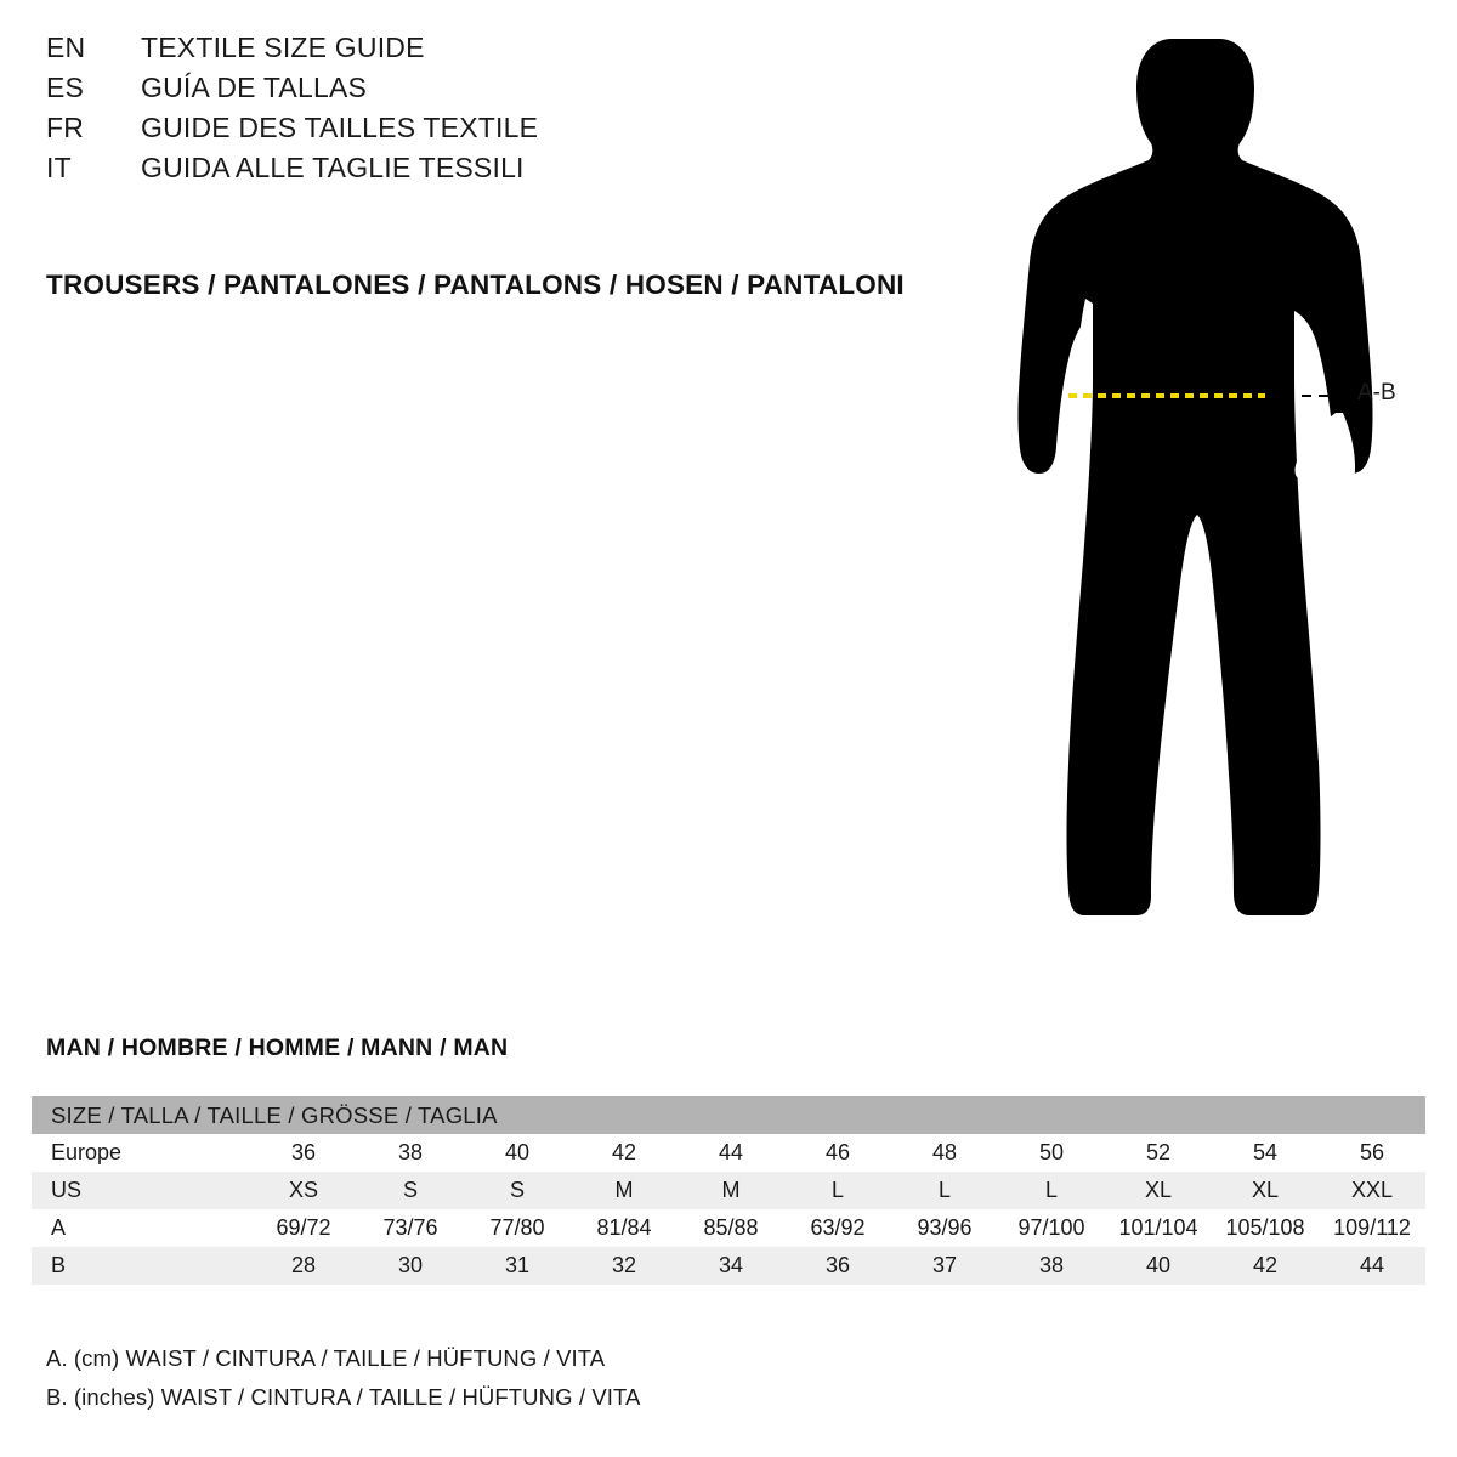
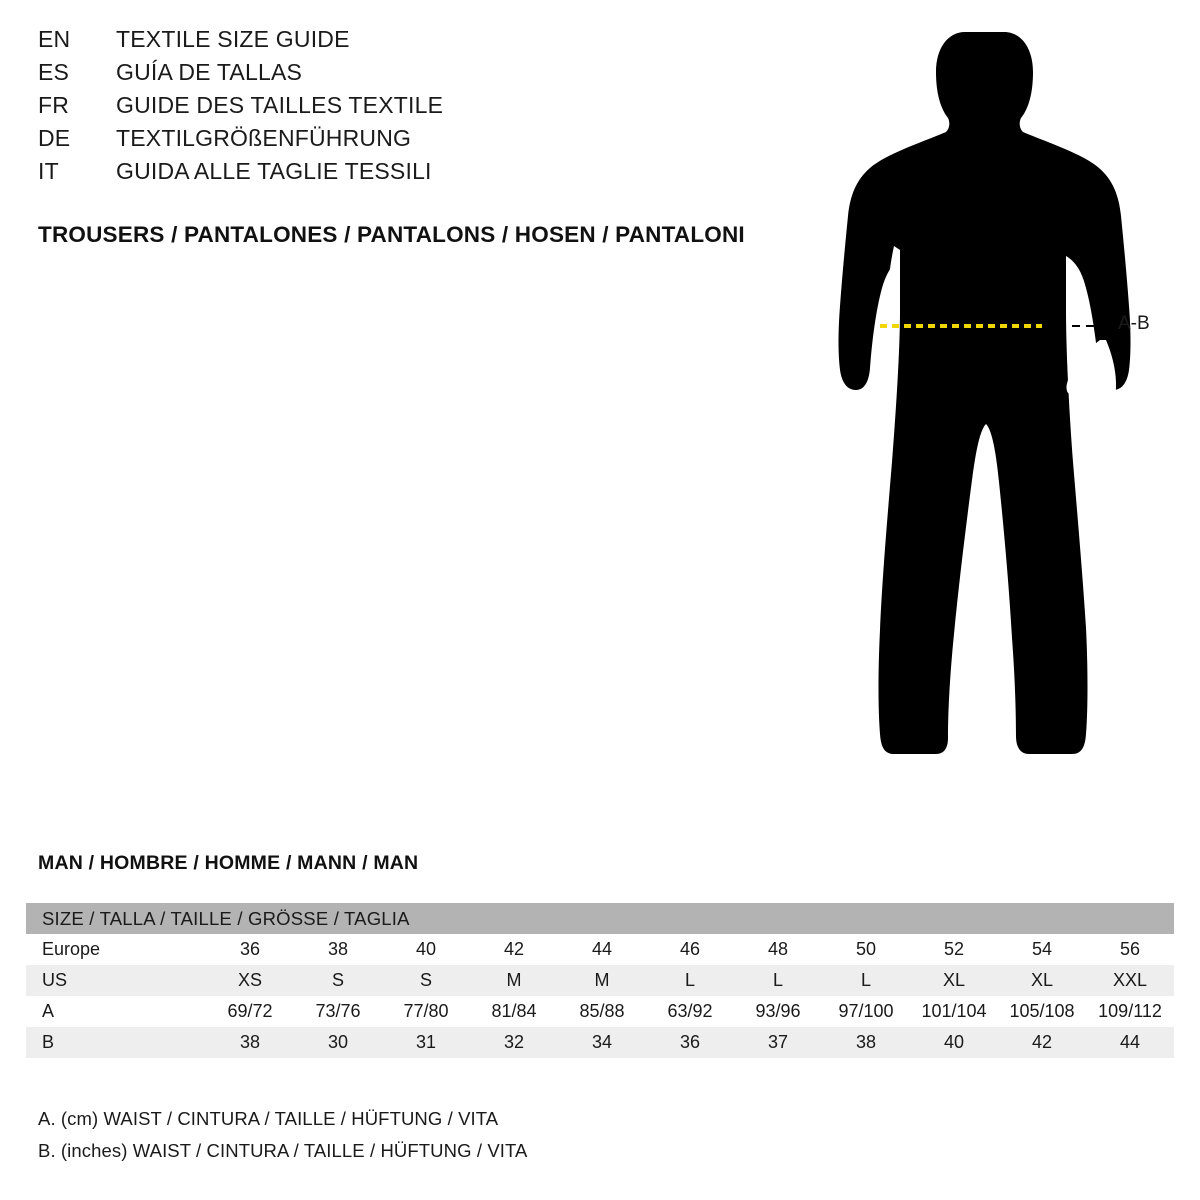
  EN
  TEXTILE SIZE GUIDE
  ES
  GUÍA DE TALLAS
  FR
  GUIDE DES TAILLES TEXTILE
+ DE
+ TEXTILGRÖßENFÜHRUNG
  IT
  GUIDA ALLE TAGLIE TESSILI
  TROUSERS / PANTALONES / PANTALONS / HOSEN / PANTALONI
  A-B
  MAN / HOMBRE / HOMME / MANN / MAN
  SIZE / TALLA / TAILLE / GRÖSSE / TAGLIA
  Europe	36	38	40	42	44	46	48	50	52	54	56
  US	XS	S	S	M	M	L	L	L	XL	XL	XXL
  A	69/72	73/76	77/80	81/84	85/88	63/92	93/96	97/100	101/104	105/108	109/112
- B	28	30	31	32	34	36	37	38	40	42	44
+ B	38	30	31	32	34	36	37	38	40	42	44
  A. (cm) WAIST / CINTURA / TAILLE / HÜFTUNG / VITA
  B. (inches) WAIST / CINTURA / TAILLE / HÜFTUNG / VITA
